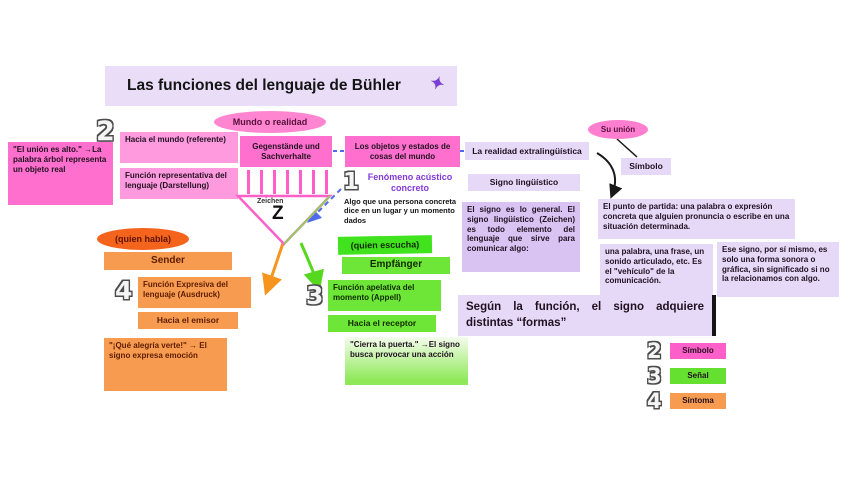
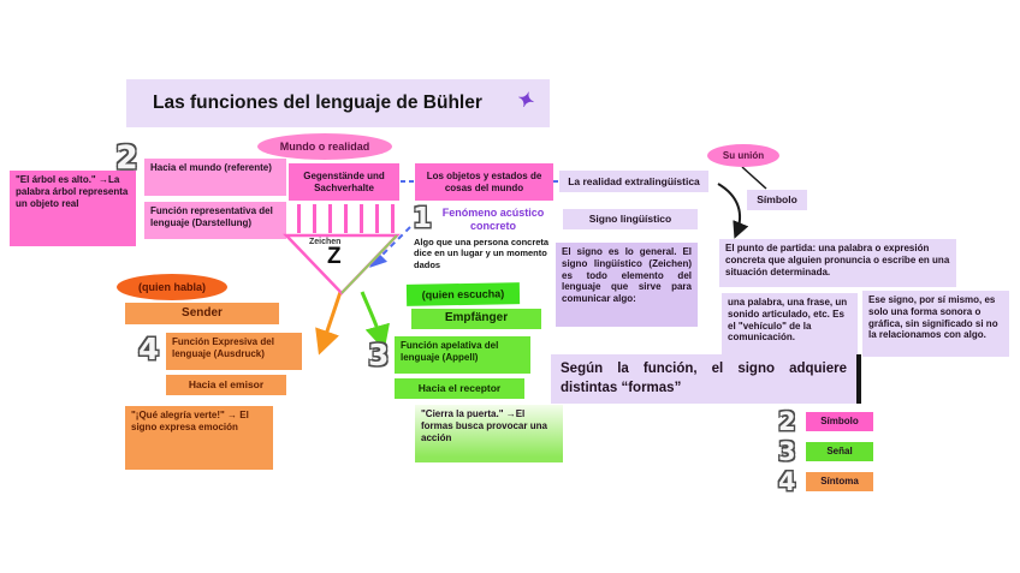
  Las funciones del lenguaje de Bühler
  Mundo o realidad
  2
  Hacia el mundo (referente)
  Función representativa del lenguaje (Darstellung)
- "El unión es alto." →La palabra árbol representa un objeto real
+ "El árbol es alto." →La palabra árbol representa un objeto real
  Gegenstände und Sachverhalte
  Los objetos y estados de cosas del mundo
  La realidad extralingüística
  Su unión
  Símbolo
  1
  Fenómeno acústico concreto
  Algo que una persona concreta dice en un lugar y un momento dados
  Signo lingüístico
  El signo es lo general. El signo lingüístico (Zeichen) es todo elemento del lenguaje que sirve para comunicar algo:
  El punto de partida: una palabra o expresión concreta que alguien pronuncia o escribe en una situación determinada.
  una palabra, una frase, un sonido articulado, etc. Es el "vehículo" de la comunicación.
  Ese signo, por sí mismo, es solo una forma sonora o gráfica, sin significado si no la relacionamos con algo.
  Z
  (quien habla)
  Sender
  4
  Función Expresiva del lenguaje (Ausdruck)
  Hacia el emisor
  "¡Qué alegría verte!" → El signo expresa emoción
  (quien escucha)
  Empfänger
  3
- Función apelativa del momento (Appell)
+ Función apelativa del lenguaje (Appell)
  Hacia el receptor
- "Cierra la puerta." →El signo busca provocar una acción
+ "Cierra la puerta." →El formas busca provocar una acción
  Según la función, el signo adquiere distintas “formas”
  2
  Símbolo
  3
  Señal
  4
  Síntoma
